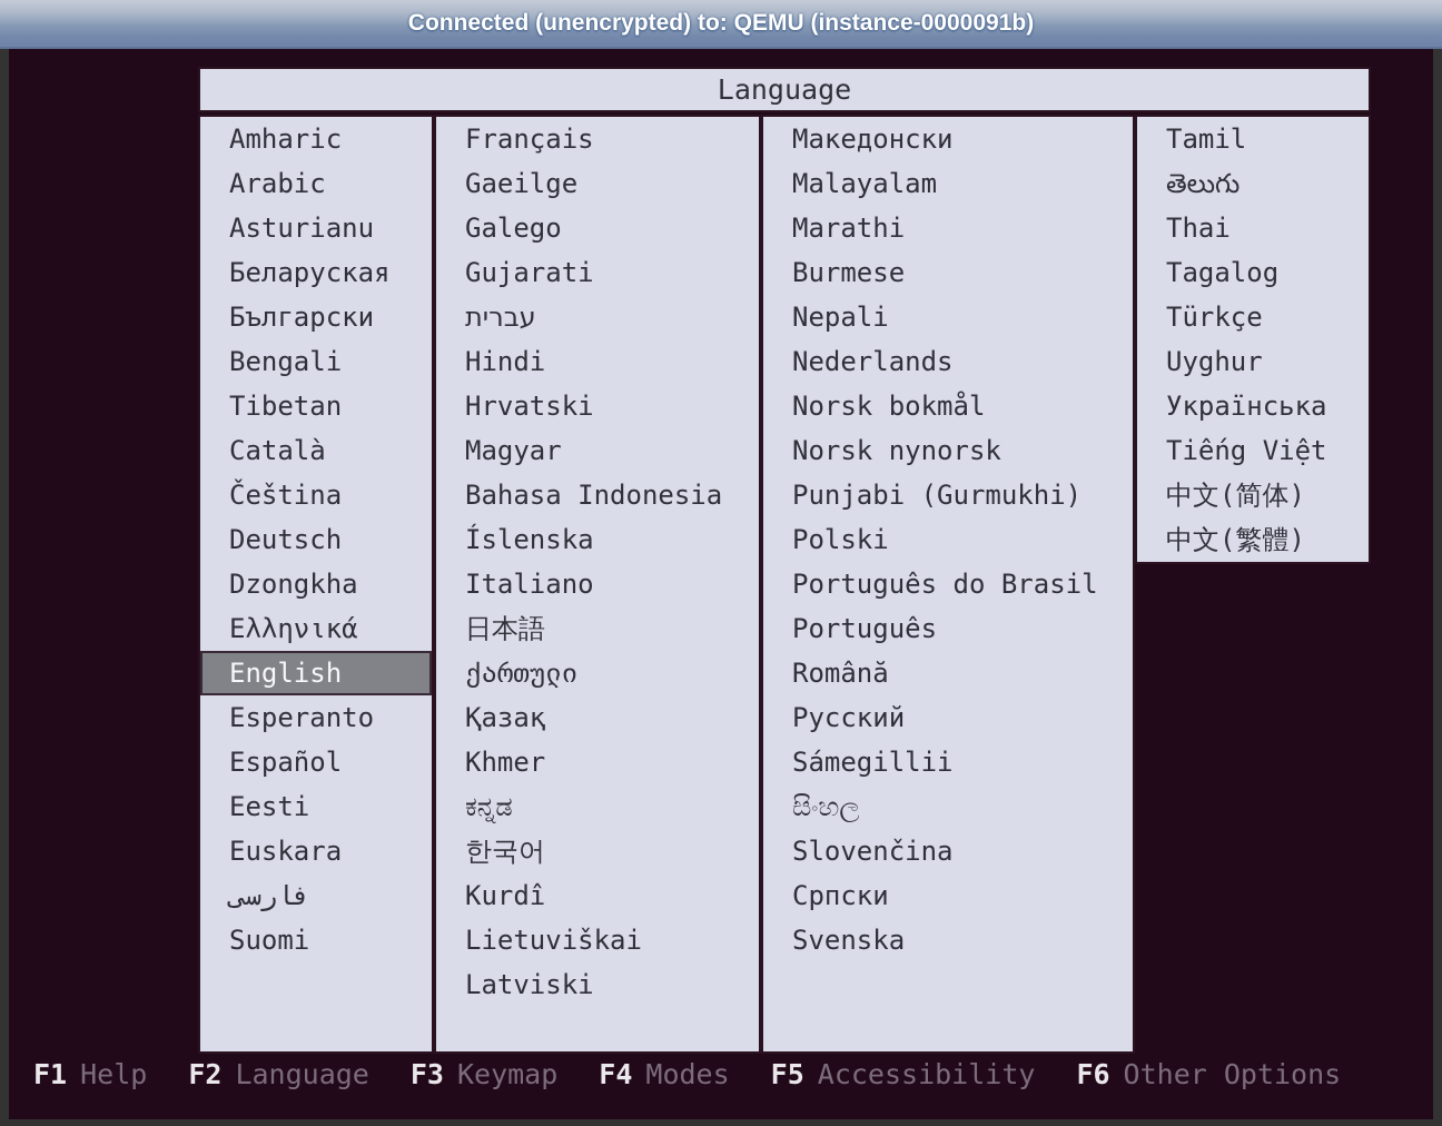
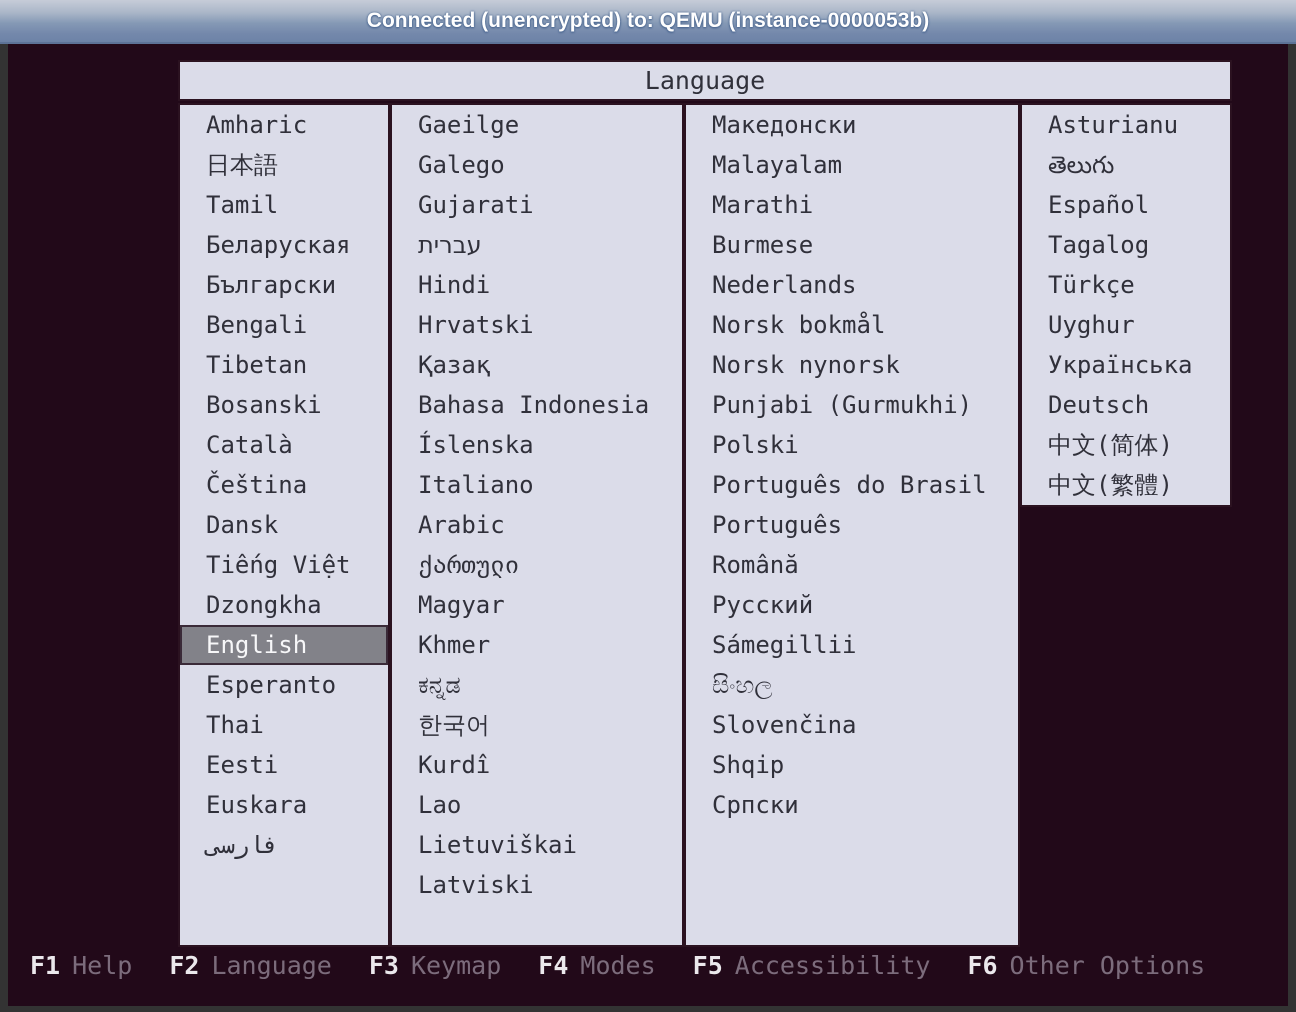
- Connected (unencrypted) to: QEMU (instance-0000091b)
+ Connected (unencrypted) to: QEMU (instance-0000053b)
  Language
  Amharic
- Arabic
+ 日本語
- Asturianu
+ Tamil
  Беларуская
  Български
  Bengali
  Tibetan
+ Bosanski
  Català
  Čeština
+ Dansk
- Deutsch
+ Tiếng Việt
  Dzongkha
- Ελληνικά
  English
  Esperanto
- Español
+ Thai
  Eesti
  Euskara
  فارسی
- Suomi
- Français
  Gaeilge
  Galego
  Gujarati
  עברית
  Hindi
  Hrvatski
- Magyar
+ Қазақ
  Bahasa Indonesia
  Íslenska
  Italiano
- 日本語
+ Arabic
  ქართული
- Қазақ
+ Magyar
  Khmer
  ಕನ್ನಡ
  한국어
  Kurdî
+ Lao
  Lietuviškai
  Latviski
  Македонски
  Malayalam
  Marathi
  Burmese
- Nepali
  Nederlands
  Norsk bokmål
  Norsk nynorsk
  Punjabi (Gurmukhi)
  Polski
  Português do Brasil
  Português
  Română
  Русский
  Sámegillii
  සිංහල
  Slovenčina
+ Shqip
  Српски
- Svenska
- Tamil
+ Asturianu
  తెలుగు
- Thai
+ Español
  Tagalog
  Türkçe
  Uyghur
  Українська
- Tiếng Việt
+ Deutsch
  中文(简体)
  中文(繁體)
  F1
  Help
  F2
  Language
  F3
  Keymap
  F4
  Modes
  F5
  Accessibility
  F6
  Other Options
